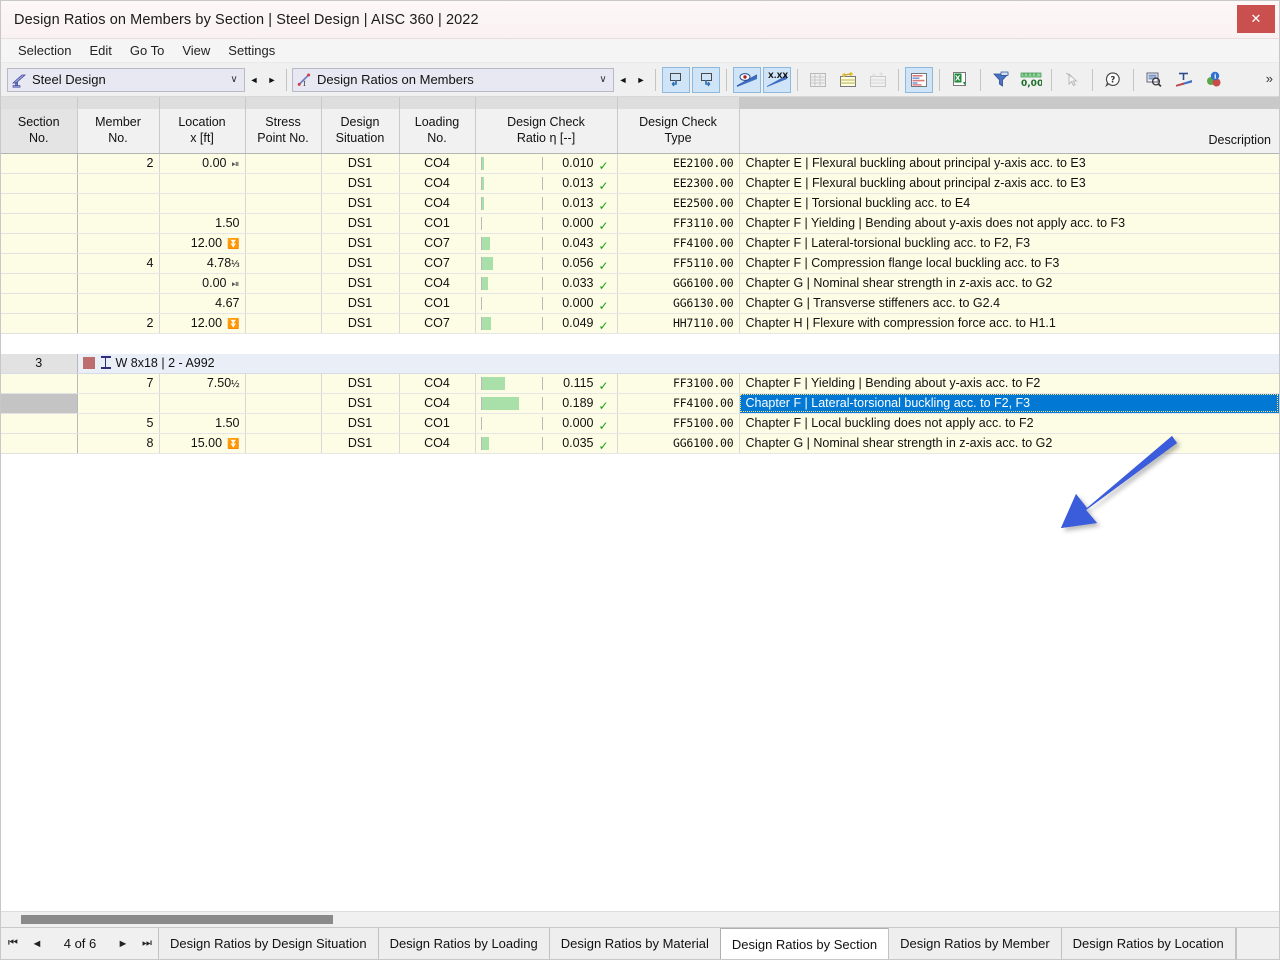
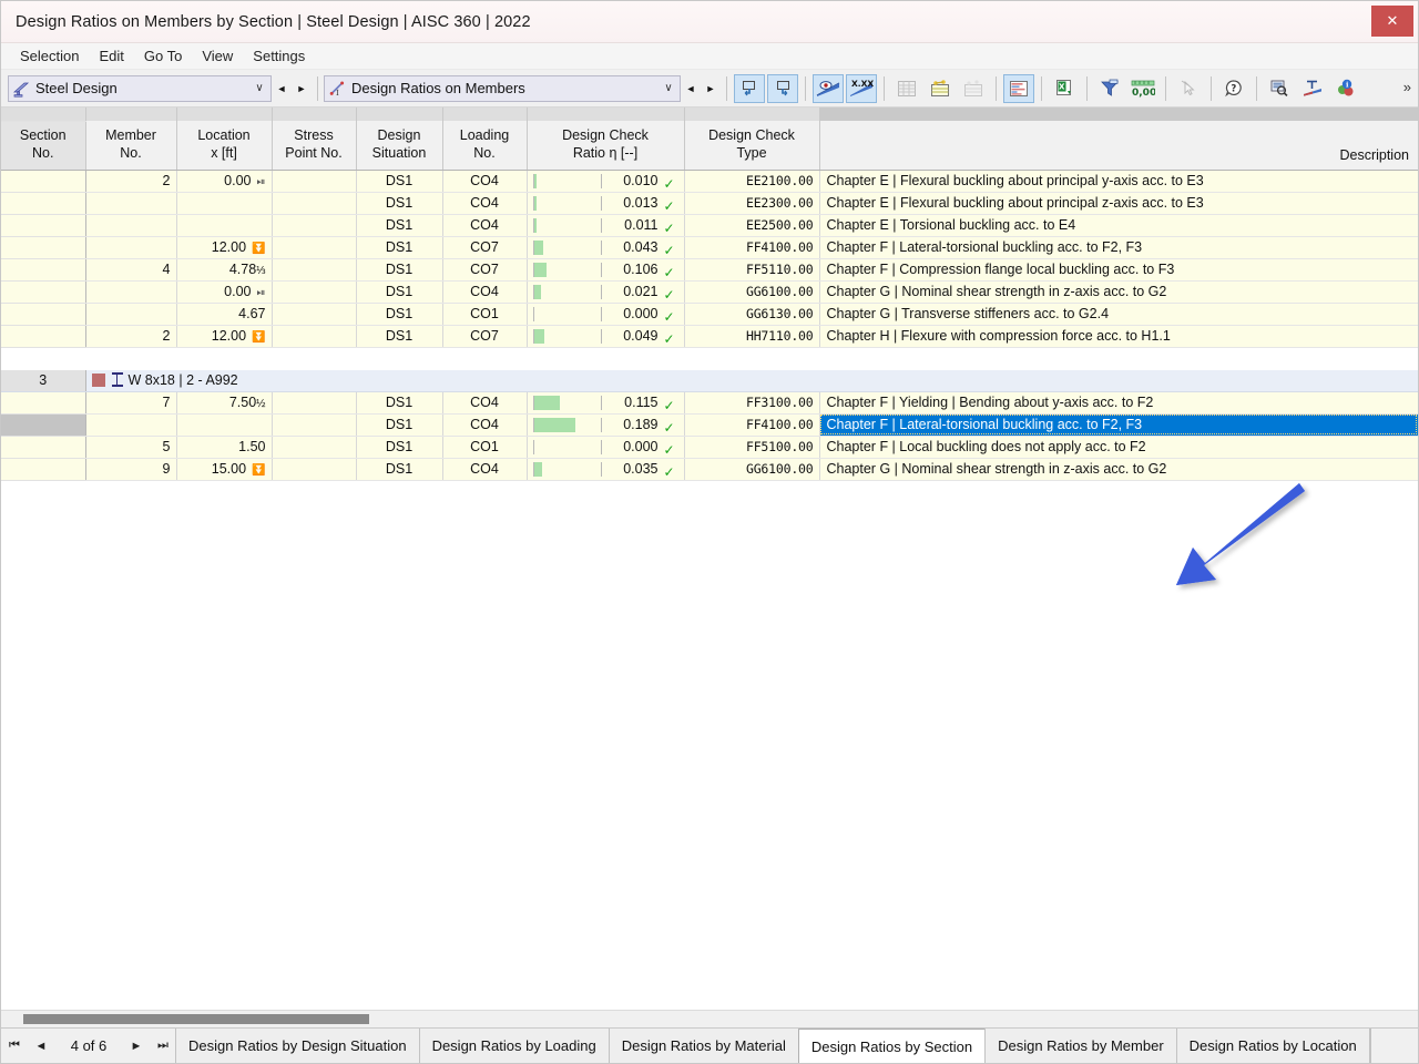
  Design Ratios on Members by Section | Steel Design | AISC 360 | 2022
  ✕
  Selection
  Edit
  Go To
  View
  Settings
  Steel Design
  ∨
  ◄
  ►
  I
  Design Ratios on Members
  ∨
  ◄
  ►
  X.XX
  X
  0,00
  ?
  i
  »
  Section No.	Member No.	Location x [ft]	Stress Point No.	Design Situation	Loading No.	Design Check Ratio η [--]	Design Check Type	Description
  	2	0.00 ⏯		DS1	CO4	0.010 ✓	EE2100.00	Chapter E | Flexural buckling about principal y-axis acc. to E3
  				DS1	CO4	0.013 ✓	EE2300.00	Chapter E | Flexural buckling about principal z-axis acc. to E3
- 				DS1	CO4	0.013 ✓	EE2500.00	Chapter E | Torsional buckling acc. to E4
+ 				DS1	CO4	0.011 ✓	EE2500.00	Chapter E | Torsional buckling acc. to E4
- 		1.50		DS1	CO1	0.000 ✓	FF3110.00	Chapter F | Yielding | Bending about y-axis does not apply acc. to F3
  		12.00 ⏬		DS1	CO7	0.043 ✓	FF4100.00	Chapter F | Lateral-torsional buckling acc. to F2, F3
- 	4	4.78⅓		DS1	CO7	0.056 ✓	FF5110.00	Chapter F | Compression flange local buckling acc. to F3
+ 	4	4.78⅓		DS1	CO7	0.106 ✓	FF5110.00	Chapter F | Compression flange local buckling acc. to F3
- 		0.00 ⏯		DS1	CO4	0.033 ✓	GG6100.00	Chapter G | Nominal shear strength in z-axis acc. to G2
+ 		0.00 ⏯		DS1	CO4	0.021 ✓	GG6100.00	Chapter G | Nominal shear strength in z-axis acc. to G2
  		4.67		DS1	CO1	0.000 ✓	GG6130.00	Chapter G | Transverse stiffeners acc. to G2.4
  	2	12.00 ⏬		DS1	CO7	0.049 ✓	HH7110.00	Chapter H | Flexure with compression force acc. to H1.1
  3	W 8x18 | 2 - A992
  	7	7.50½		DS1	CO4	0.115 ✓	FF3100.00	Chapter F | Yielding | Bending about y-axis acc. to F2
  				DS1	CO4	0.189 ✓	FF4100.00	Chapter F | Lateral-torsional buckling acc. to F2, F3
  	5	1.50		DS1	CO1	0.000 ✓	FF5100.00	Chapter F | Local buckling does not apply acc. to F2
- 	8	15.00 ⏬		DS1	CO4	0.035 ✓	GG6100.00	Chapter G | Nominal shear strength in z-axis acc. to G2
+ 	9	15.00 ⏬		DS1	CO4	0.035 ✓	GG6100.00	Chapter G | Nominal shear strength in z-axis acc. to G2
  ⏮
  ◄
  4 of 6
  ►
  ⏭
  Design Ratios by Design Situation
  Design Ratios by Loading
  Design Ratios by Material
  Design Ratios by Section
  Design Ratios by Member
  Design Ratios by Location
